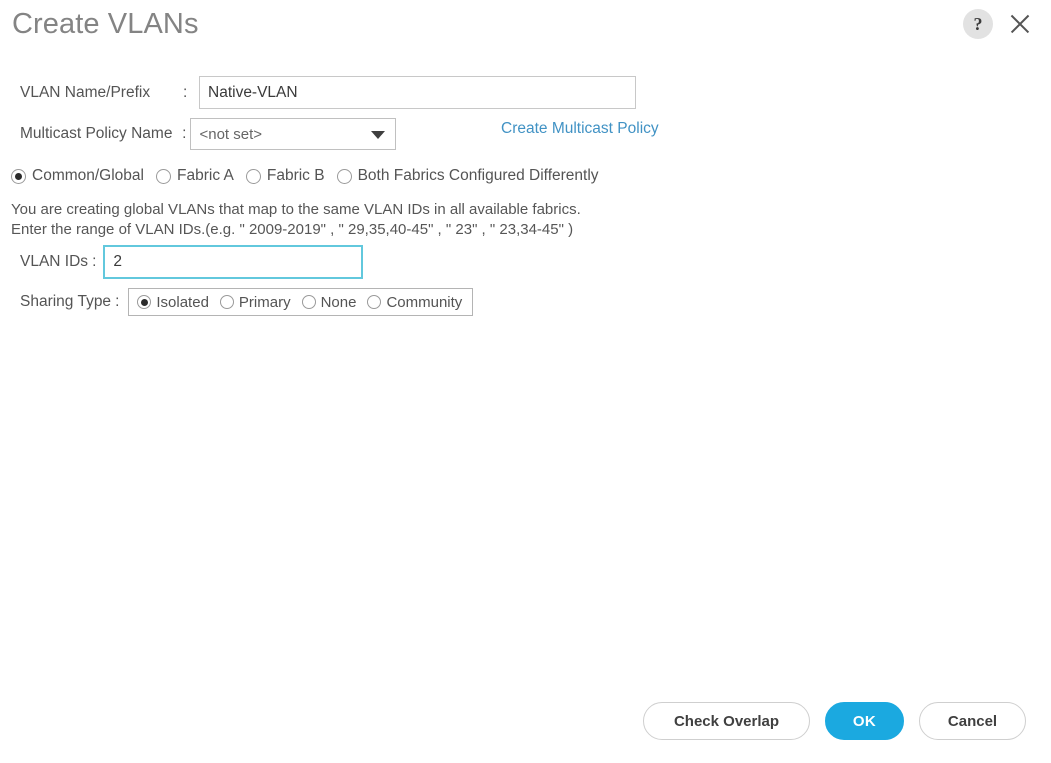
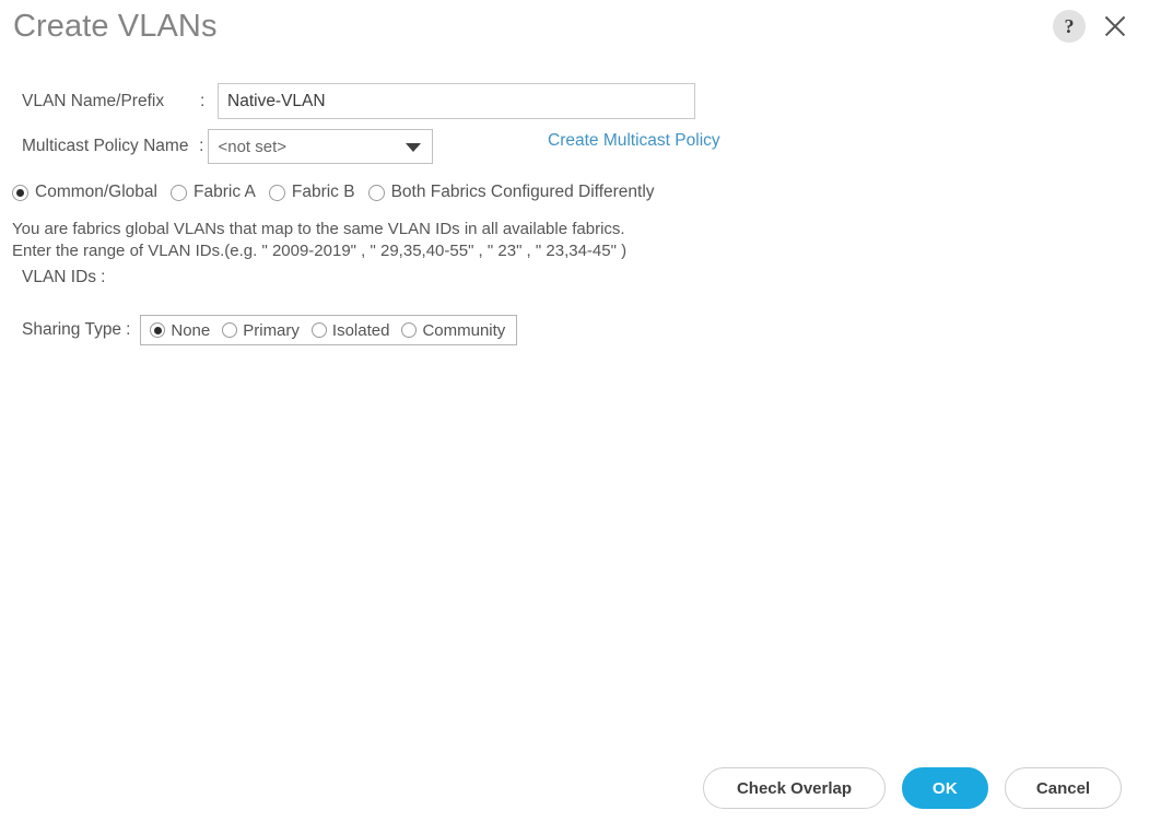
  Create VLANs
  ?
  VLAN Name/Prefix
  :
  Native-VLAN
  Multicast Policy Name
  :
  <not set>
  Create Multicast Policy
  Common/Global
  Fabric A
  Fabric B
  Both Fabrics Configured Differently
- You are creating global VLANs that map to the same VLAN IDs in all available fabrics.
+ You are fabrics global VLANs that map to the same VLAN IDs in all available fabrics.
- Enter the range of VLAN IDs.(e.g. " 2009-2019" , " 29,35,40-45" , " 23" , " 23,34-45" )
+ Enter the range of VLAN IDs.(e.g. " 2009-2019" , " 29,35,40-55" , " 23" , " 23,34-45" )
  VLAN IDs
  :
- 2
  Sharing Type
  :
- Isolated
+ None
  Primary
- None
+ Isolated
  Community
  Check Overlap
  OK
  Cancel
